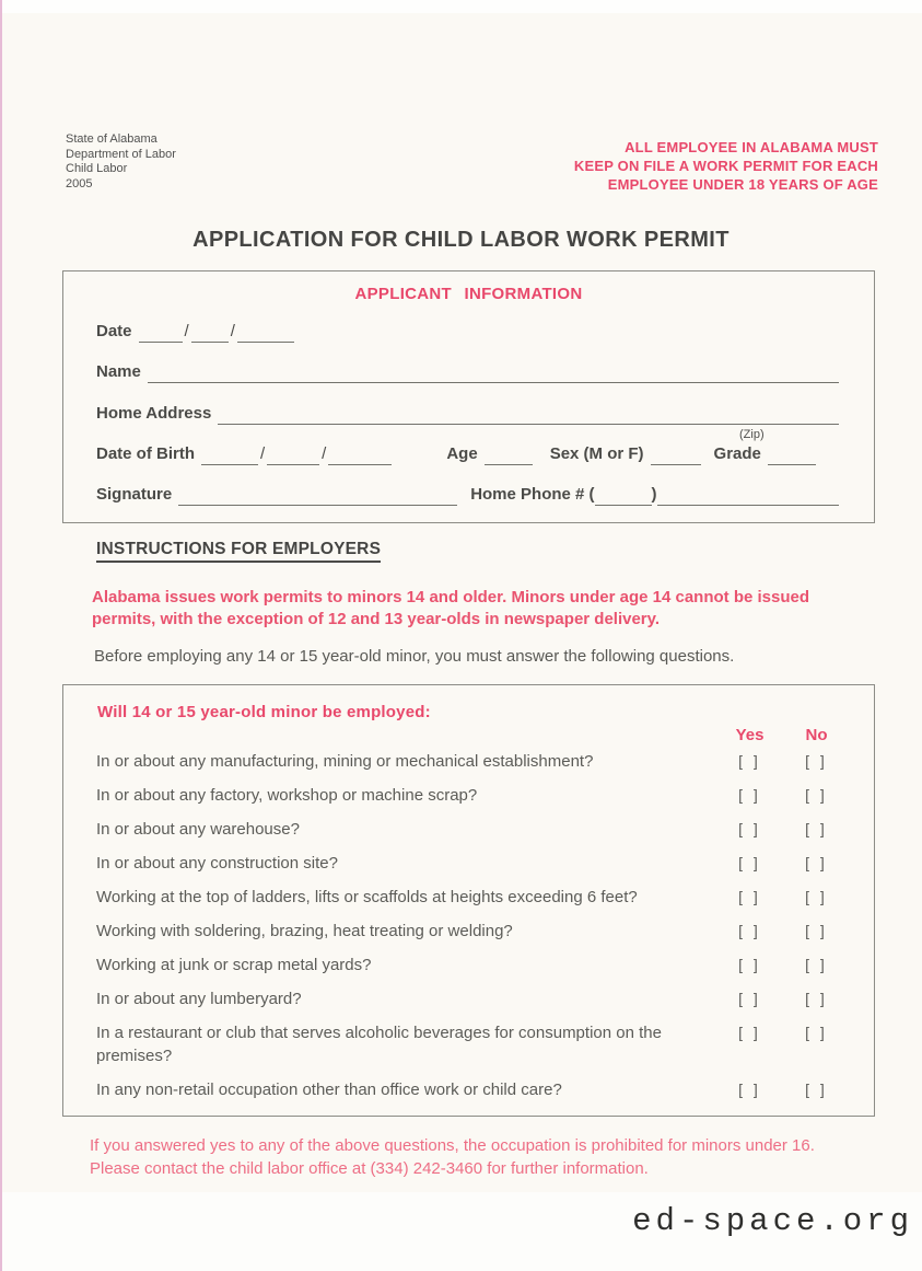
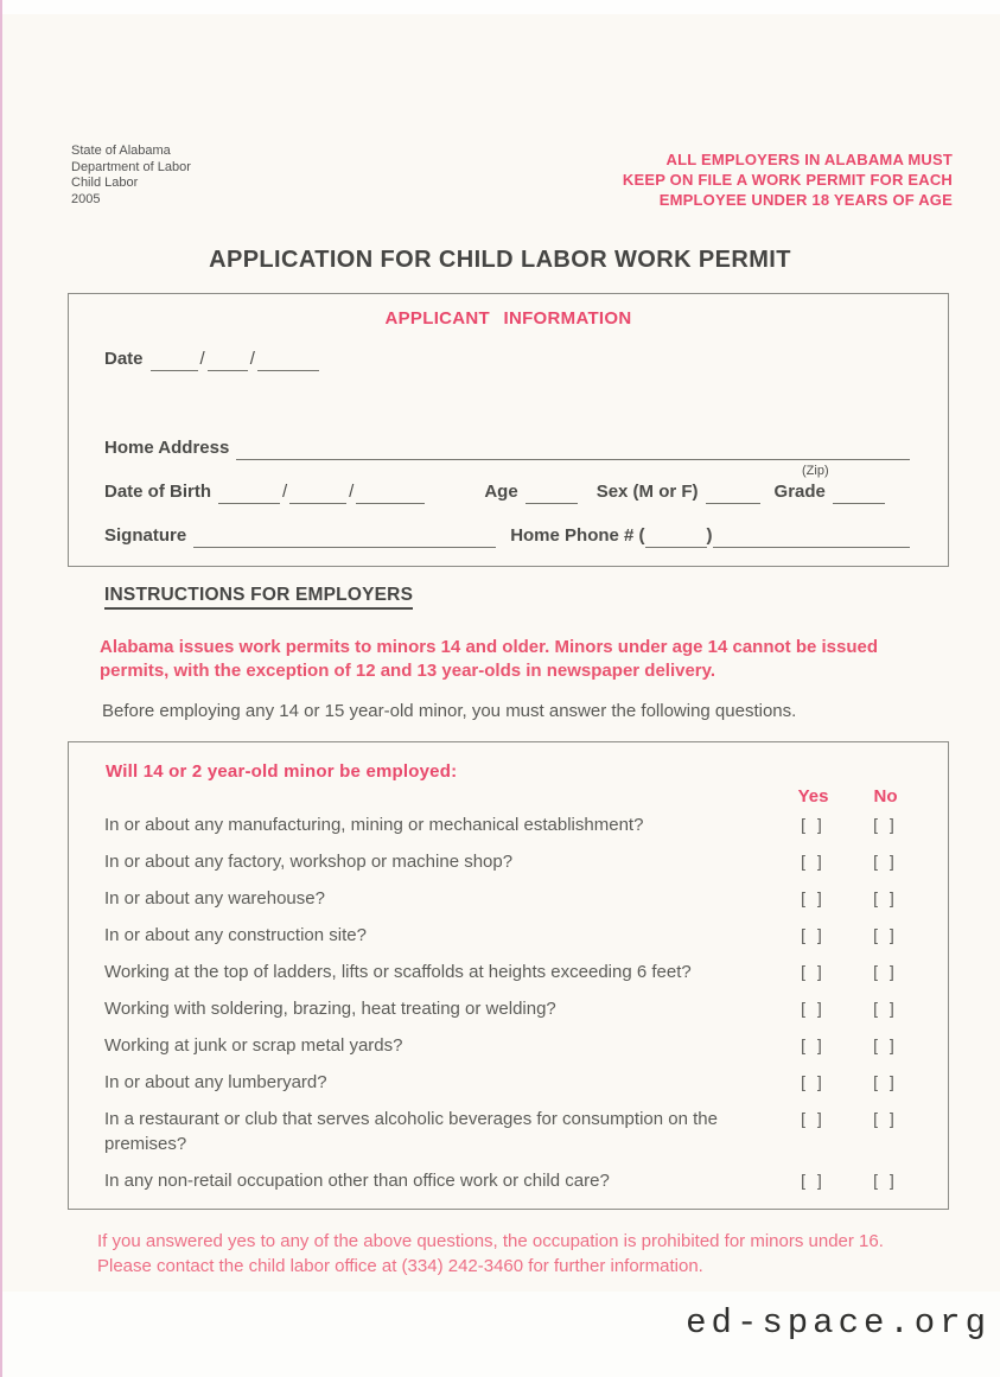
  State of Alabama
  Department of Labor
  Child Labor
  2005
- ALL EMPLOYEE IN ALABAMA MUST
+ ALL EMPLOYERS IN ALABAMA MUST
  KEEP ON FILE A WORK PERMIT FOR EACH
  EMPLOYEE UNDER 18 YEARS OF AGE
  APPLICATION FOR CHILD LABOR WORK PERMIT
  APPLICANT INFORMATION
  Date
  /
  /
- Name
  Home Address
  (Zip)
  Date of Birth
  /
  /
  Age
  Sex (M or F)
  Grade
  Signature
  Home Phone # (
  )
  INSTRUCTIONS FOR EMPLOYERS
  Alabama issues work permits to minors 14 and older. Minors under age 14 cannot be issued permits, with the exception of 12 and 13 year-olds in newspaper delivery.
  Before employing any 14 or 15 year-old minor, you must answer the following questions.
- Will 14 or 15 year-old minor be employed:
+ Will 14 or 2 year-old minor be employed:
  Yes
  No
  In or about any manufacturing, mining or mechanical establishment?
  [ ]
  [ ]
- In or about any factory, workshop or machine scrap?
+ In or about any factory, workshop or machine shop?
  [ ]
  [ ]
  In or about any warehouse?
  [ ]
  [ ]
  In or about any construction site?
  [ ]
  [ ]
  Working at the top of ladders, lifts or scaffolds at heights exceeding 6 feet?
  [ ]
  [ ]
  Working with soldering, brazing, heat treating or welding?
  [ ]
  [ ]
  Working at junk or scrap metal yards?
  [ ]
  [ ]
  In or about any lumberyard?
  [ ]
  [ ]
  In a restaurant or club that serves alcoholic beverages for consumption on the premises?
  [ ]
  [ ]
  In any non-retail occupation other than office work or child care?
  [ ]
  [ ]
  If you answered yes to any of the above questions, the occupation is prohibited for minors under 16. Please contact the child labor office at (334) 242-3460 for further information.
  ed-space.org
